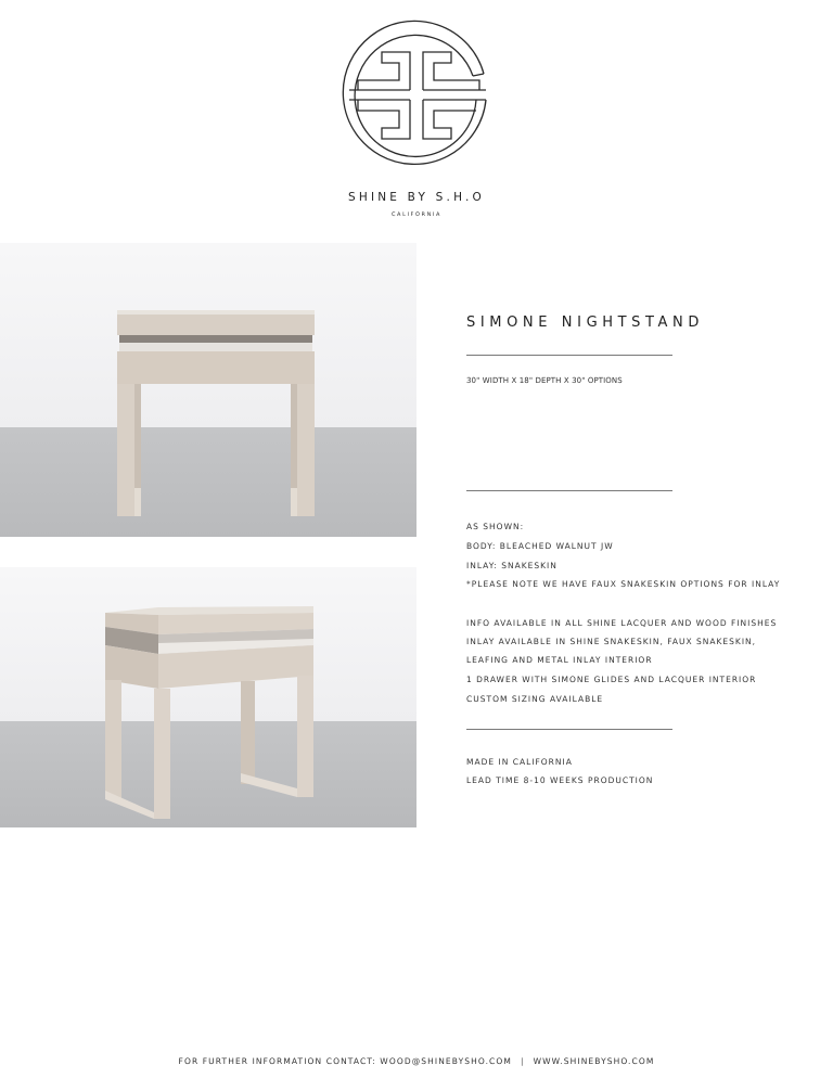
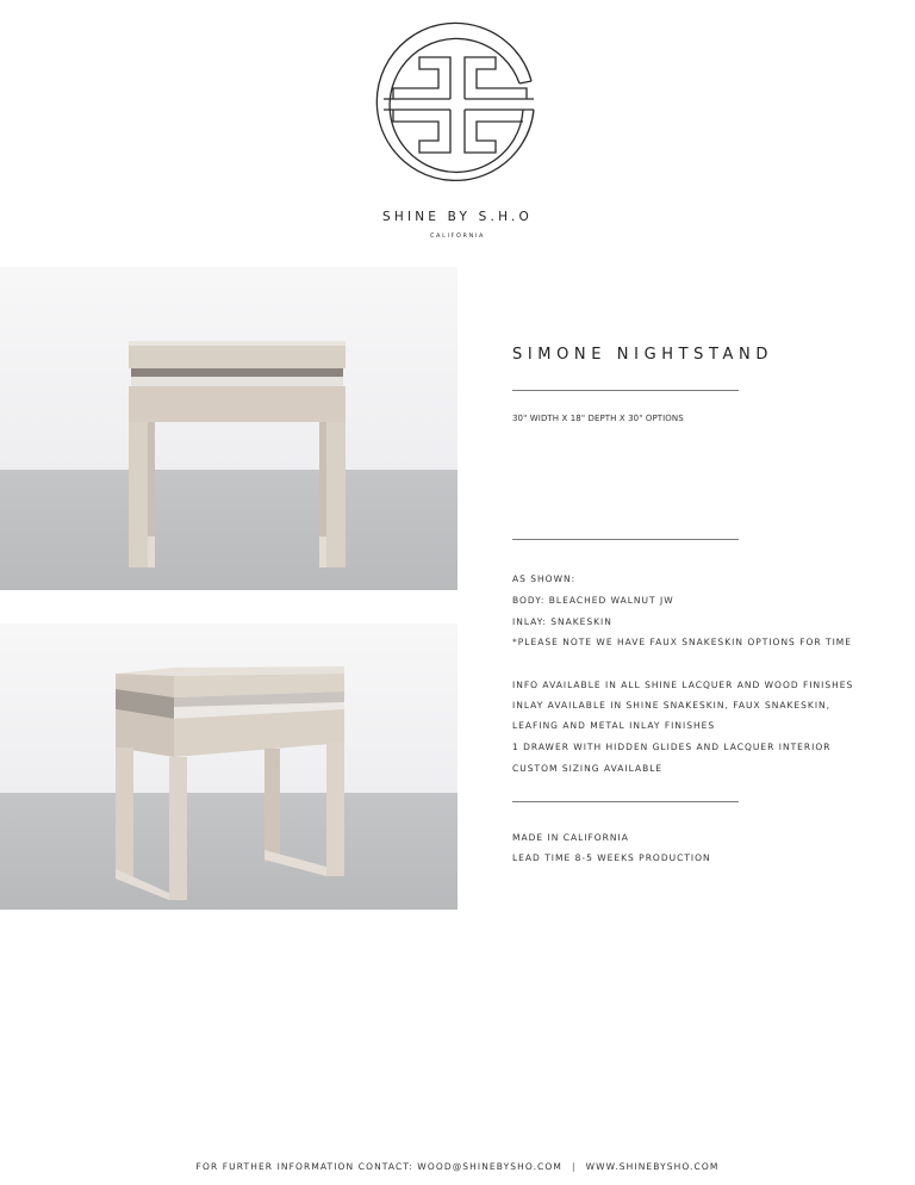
  SHINE BY S.H.O
  SIMONE NIGHTSTAND
  30" WIDTH X 18" DEPTH X 30" OPTIONS
  AS SHOWN:
  BODY: BLEACHED WALNUT JW
  INLAY: SNAKESKIN
- *PLEASE NOTE WE HAVE FAUX SNAKESKIN OPTIONS FOR INLAY
+ *PLEASE NOTE WE HAVE FAUX SNAKESKIN OPTIONS FOR TIME
  INFO AVAILABLE IN ALL SHINE LACQUER AND WOOD FINISHES
  INLAY AVAILABLE IN SHINE SNAKESKIN, FAUX SNAKESKIN,
- LEAFING AND METAL INLAY INTERIOR
+ LEAFING AND METAL INLAY FINISHES
- 1 DRAWER WITH SIMONE GLIDES AND LACQUER INTERIOR
+ 1 DRAWER WITH HIDDEN GLIDES AND LACQUER INTERIOR
  CUSTOM SIZING AVAILABLE
  MADE IN CALIFORNIA
- LEAD TIME 8-10 WEEKS PRODUCTION
+ LEAD TIME 8-5 WEEKS PRODUCTION
  FOR FURTHER INFORMATION CONTACT: WOOD@SHINEBYSHO.COM | WWW.SHINEBYSHO.COM
